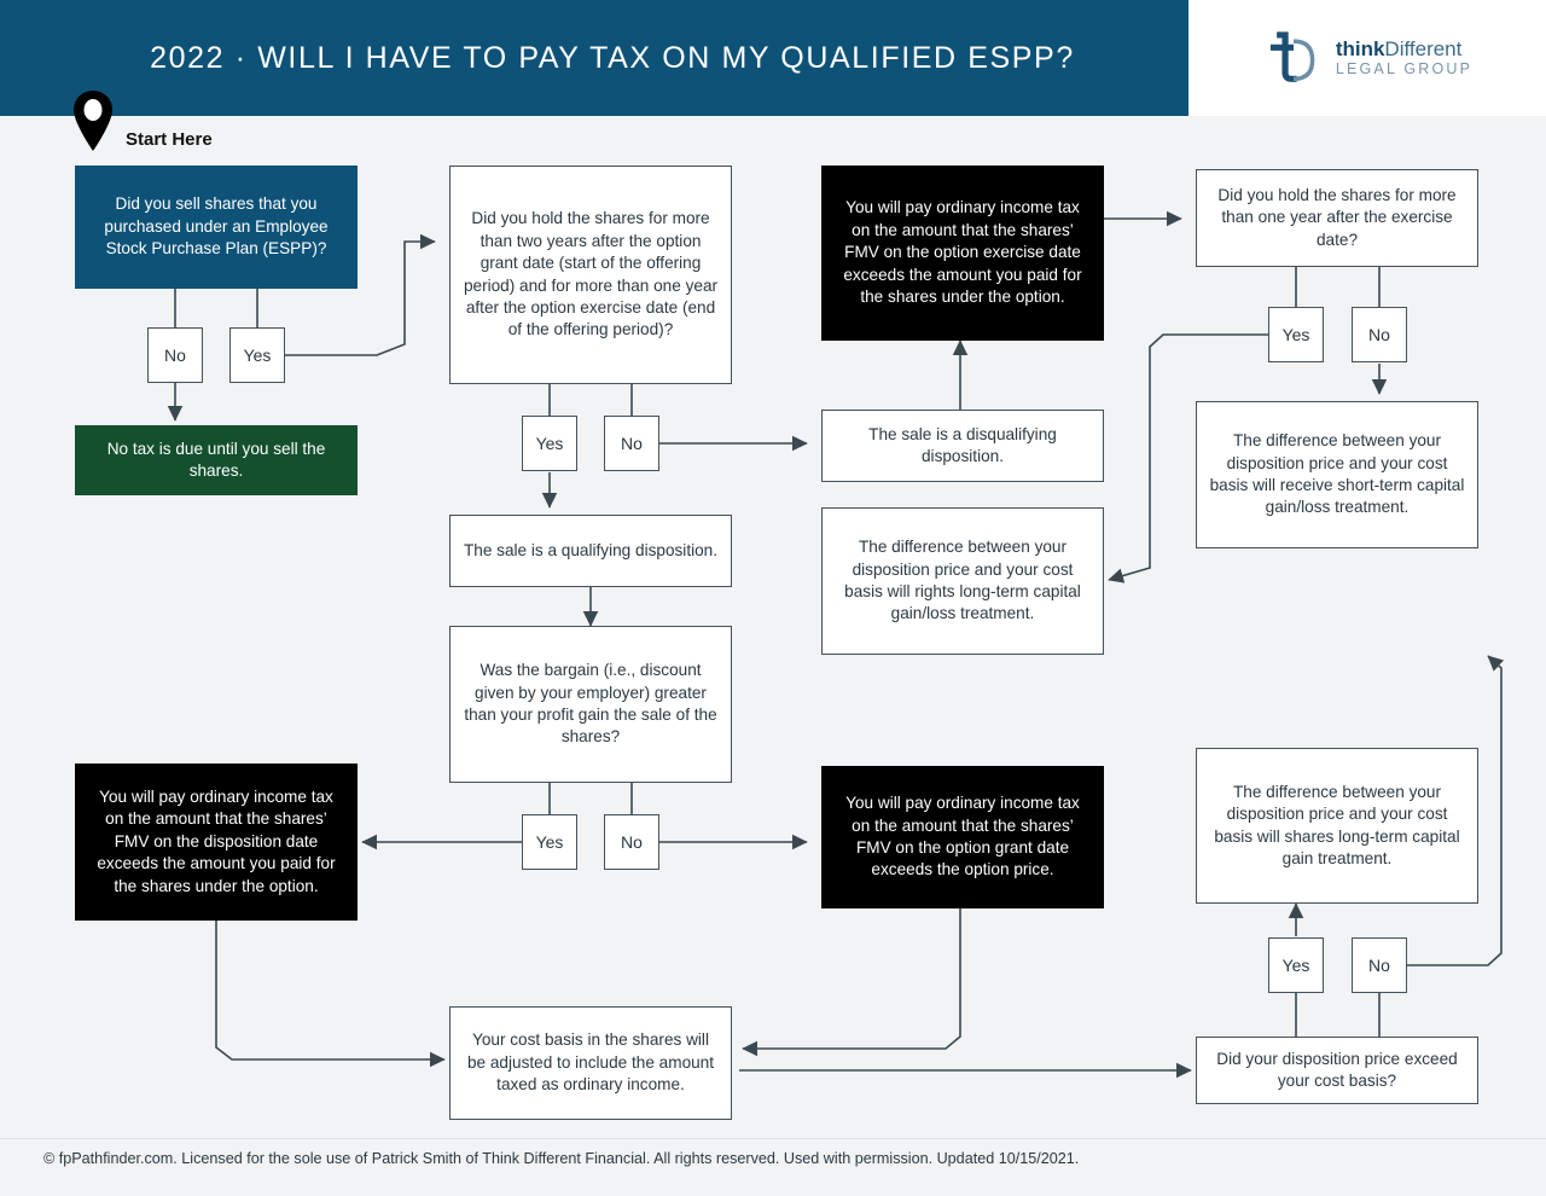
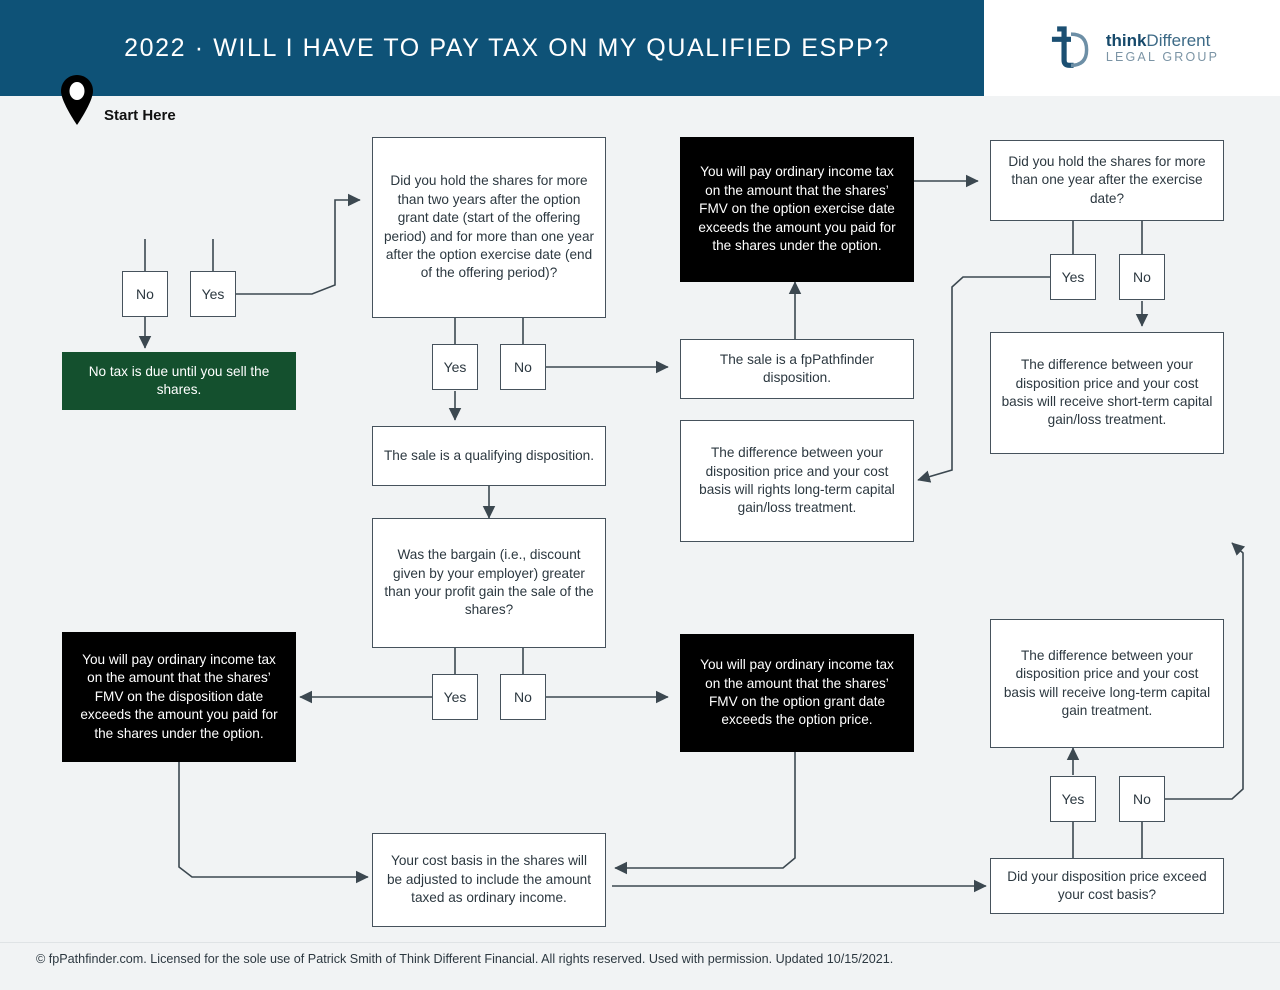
  2022 · WILL I HAVE TO PAY TAX ON MY QUALIFIED ESPP?
  thinkDifferent
  LEGAL GROUP
  Start Here
- Did you sell shares that you purchased under an Employee Stock Purchase Plan (ESPP)?
  No
  Yes
  No tax is due until you sell the shares.
  You will pay ordinary income tax on the amount that the shares’ FMV on the disposition date exceeds the amount you paid for the shares under the option.
  Did you hold the shares for more than two years after the option grant date (start of the offering period) and for more than one year after the option exercise date (end of the offering period)?
  Yes
  No
  The sale is a qualifying disposition.
  Was the bargain (i.e., discount given by your employer) greater than your profit gain the sale of the shares?
  Yes
  No
  Your cost basis in the shares will be adjusted to include the amount taxed as ordinary income.
  You will pay ordinary income tax on the amount that the shares’ FMV on the option exercise date exceeds the amount you paid for the shares under the option.
- The sale is a disqualifying disposition.
+ The sale is a fpPathfinder disposition.
  The difference between your disposition price and your cost basis will rights long-term capital gain/loss treatment.
  You will pay ordinary income tax on the amount that the shares’ FMV on the option grant date exceeds the option price.
  Did you hold the shares for more than one year after the exercise date?
  Yes
  No
  The difference between your disposition price and your cost basis will receive short-term capital gain/loss treatment.
- The difference between your disposition price and your cost basis will shares long-term capital gain treatment.
+ The difference between your disposition price and your cost basis will receive long-term capital gain treatment.
  Yes
  No
  Did your disposition price exceed your cost basis?
  © fpPathfinder.com. Licensed for the sole use of Patrick Smith of Think Different Financial. All rights reserved. Used with permission. Updated 10/15/2021.
